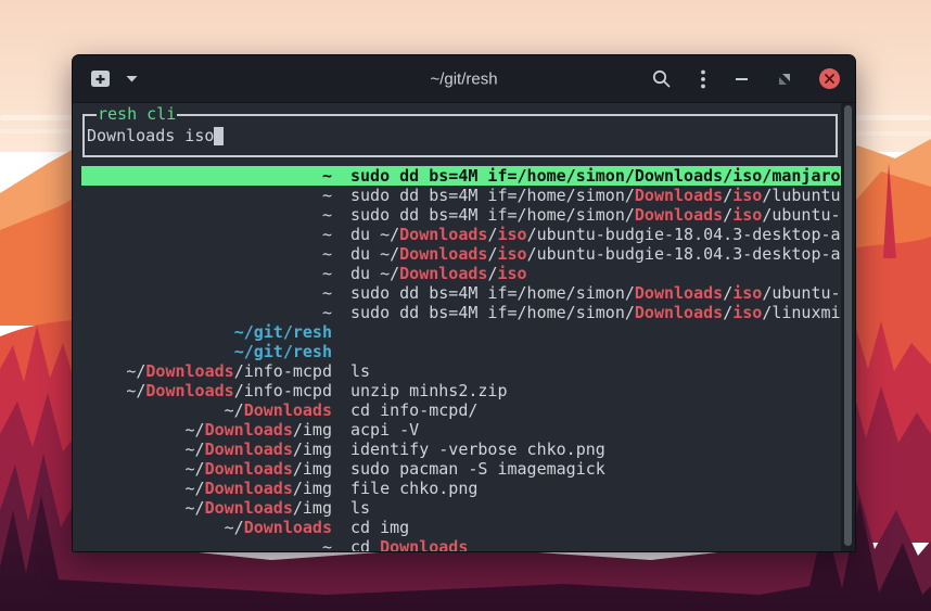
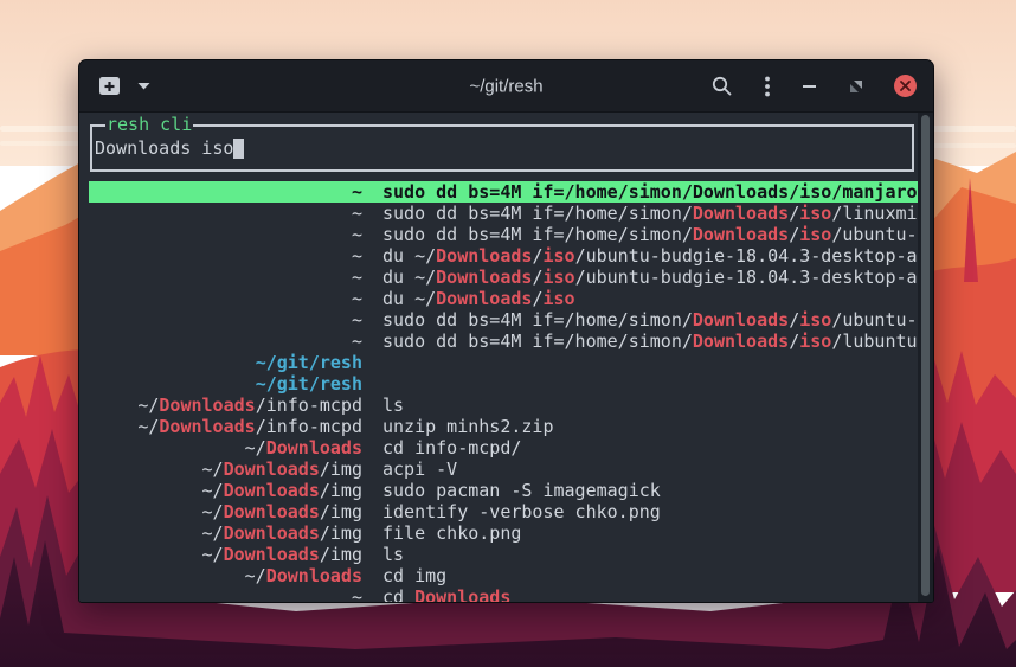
  ~/git/resh
  resh cli
  Downloads iso
  ~
  sudo dd bs=4M if=/home/simon/Downloads/iso/manjaro
  ~
- sudo dd bs=4M if=/home/simon/Downloads/iso/lubuntu
+ sudo dd bs=4M if=/home/simon/Downloads/iso/linuxmi
  ~
  sudo dd bs=4M if=/home/simon/Downloads/iso/ubuntu-
  ~
  du ~/Downloads/iso/ubuntu-budgie-18.04.3-desktop-a
  ~
  du ~/Downloads/iso/ubuntu-budgie-18.04.3-desktop-a
  ~
  du ~/Downloads/iso
  ~
  sudo dd bs=4M if=/home/simon/Downloads/iso/ubuntu-
  ~
- sudo dd bs=4M if=/home/simon/Downloads/iso/linuxmi
+ sudo dd bs=4M if=/home/simon/Downloads/iso/lubuntu
  ~/git/resh
  ~/git/resh
  ~/Downloads/info-mcpd
  ls
  ~/Downloads/info-mcpd
  unzip minhs2.zip
  ~/Downloads
  cd info-mcpd/
  ~/Downloads/img
  acpi -V
  ~/Downloads/img
- identify -verbose chko.png
+ sudo pacman -S imagemagick
  ~/Downloads/img
- sudo pacman -S imagemagick
+ identify -verbose chko.png
  ~/Downloads/img
  file chko.png
  ~/Downloads/img
  ls
  ~/Downloads
  cd img
  ~
  cd Downloads
